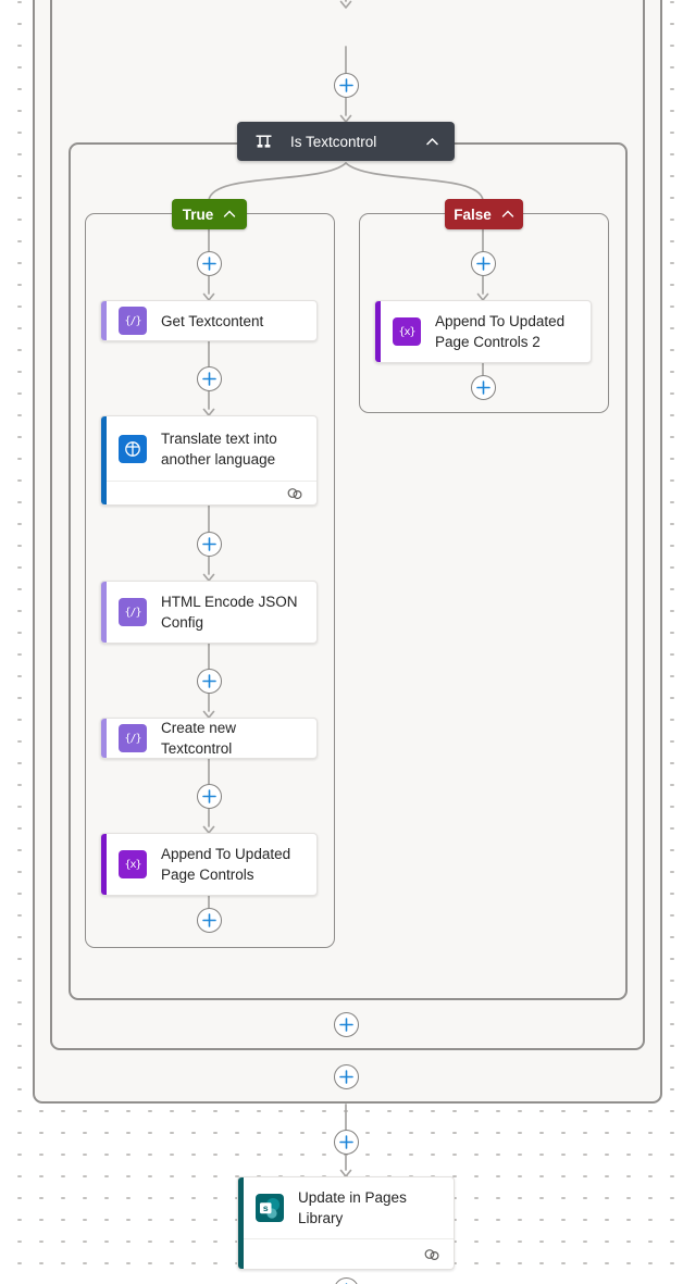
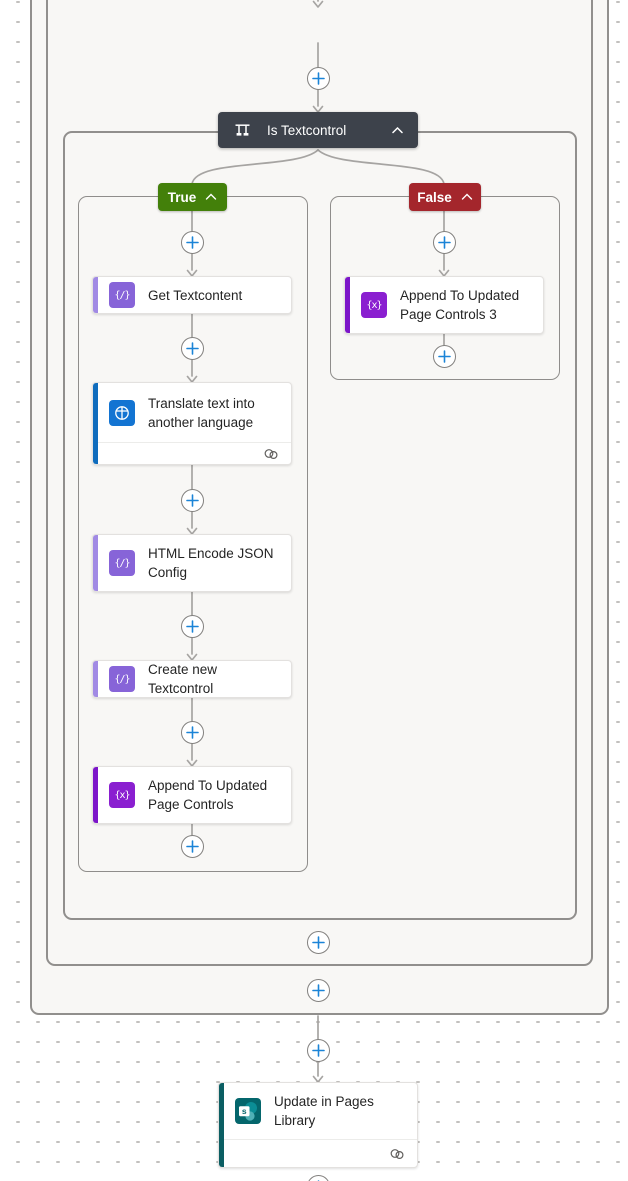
  Is Textcontrol
  True
  False
  {/}
  Get Textcontent
  Translate text into another language
  {/}
  HTML Encode JSON Config
  {/}
  Create new Textcontrol
  {x}
  Append To Updated Page Controls
  {x}
- Append To Updated Page Controls 2
+ Append To Updated Page Controls 3
  s
  Update in Pages Library
